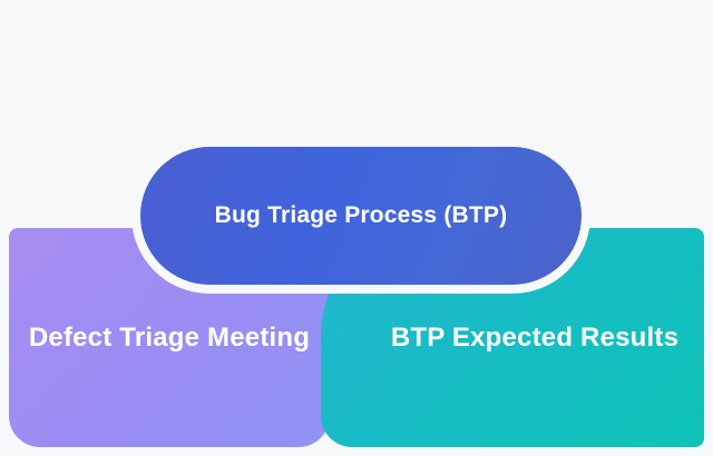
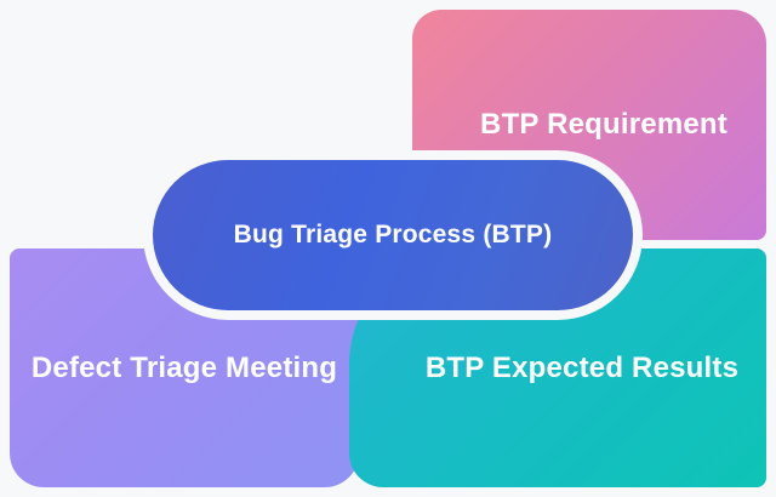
+ BTP Requirement
  Defect Triage Meeting
  BTP Expected Results
  Bug Triage Process (BTP)
